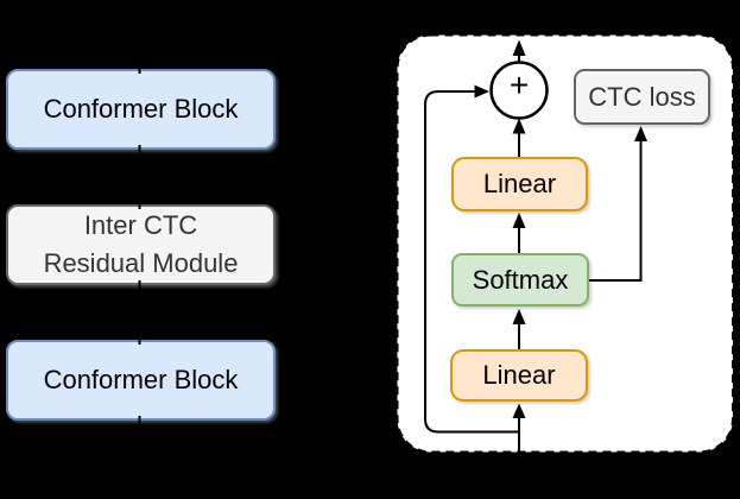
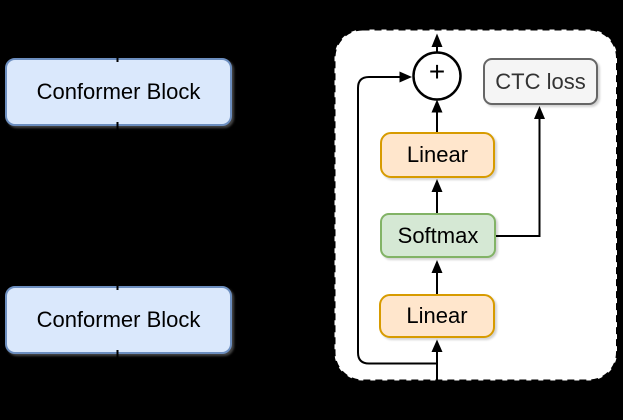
  Conformer Block
- Inter CTC
- Residual Module
  Conformer Block
  CTC loss
  Linear
  Softmax
  Linear
  +
